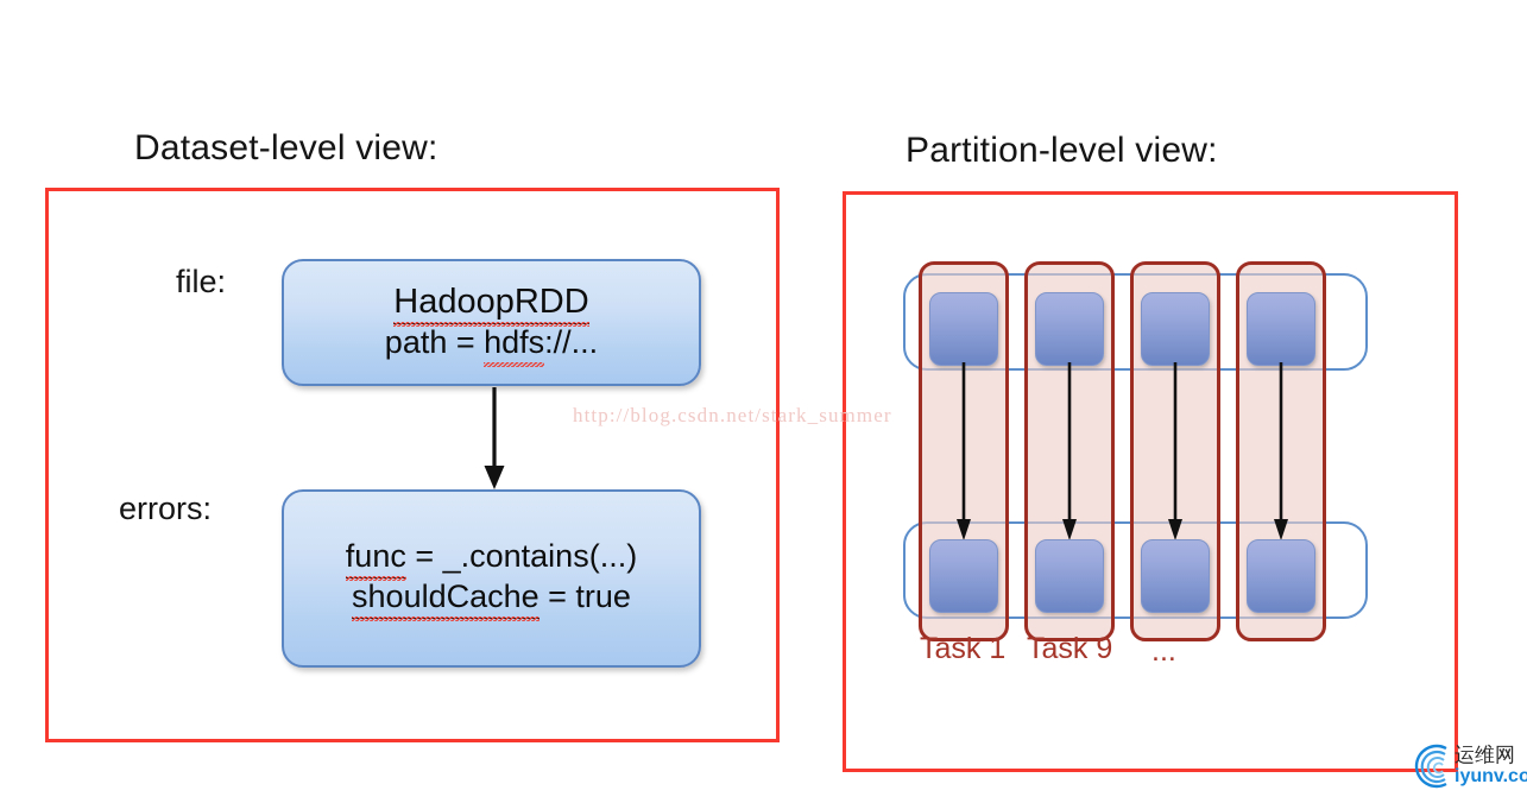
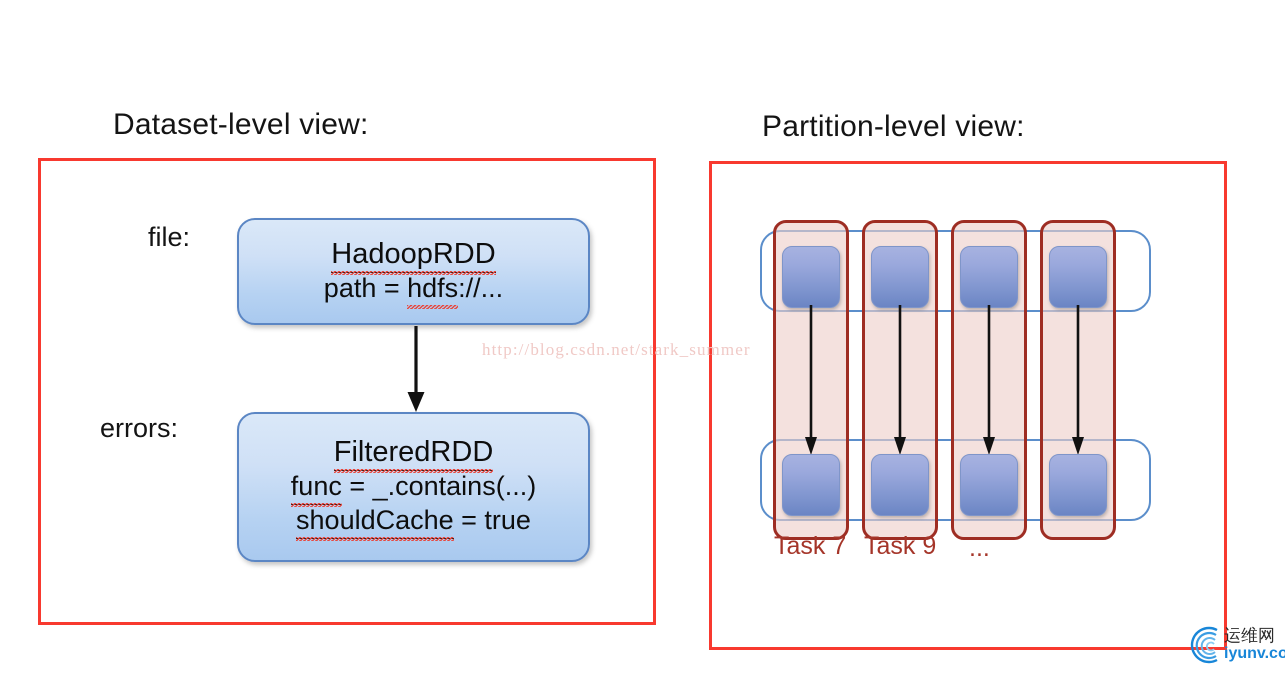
  Dataset-level view:
  file:
  errors:
  HadoopRDD
  path = hdfs://...
+ FilteredRDD
  func = _.contains(...)
  shouldCache = true
  Partition-level view:
- Task 1
+ Task 7
  Task 9
  ...
  http://blog.csdn.net/stark_summer
  运维网
  iyunv.co
